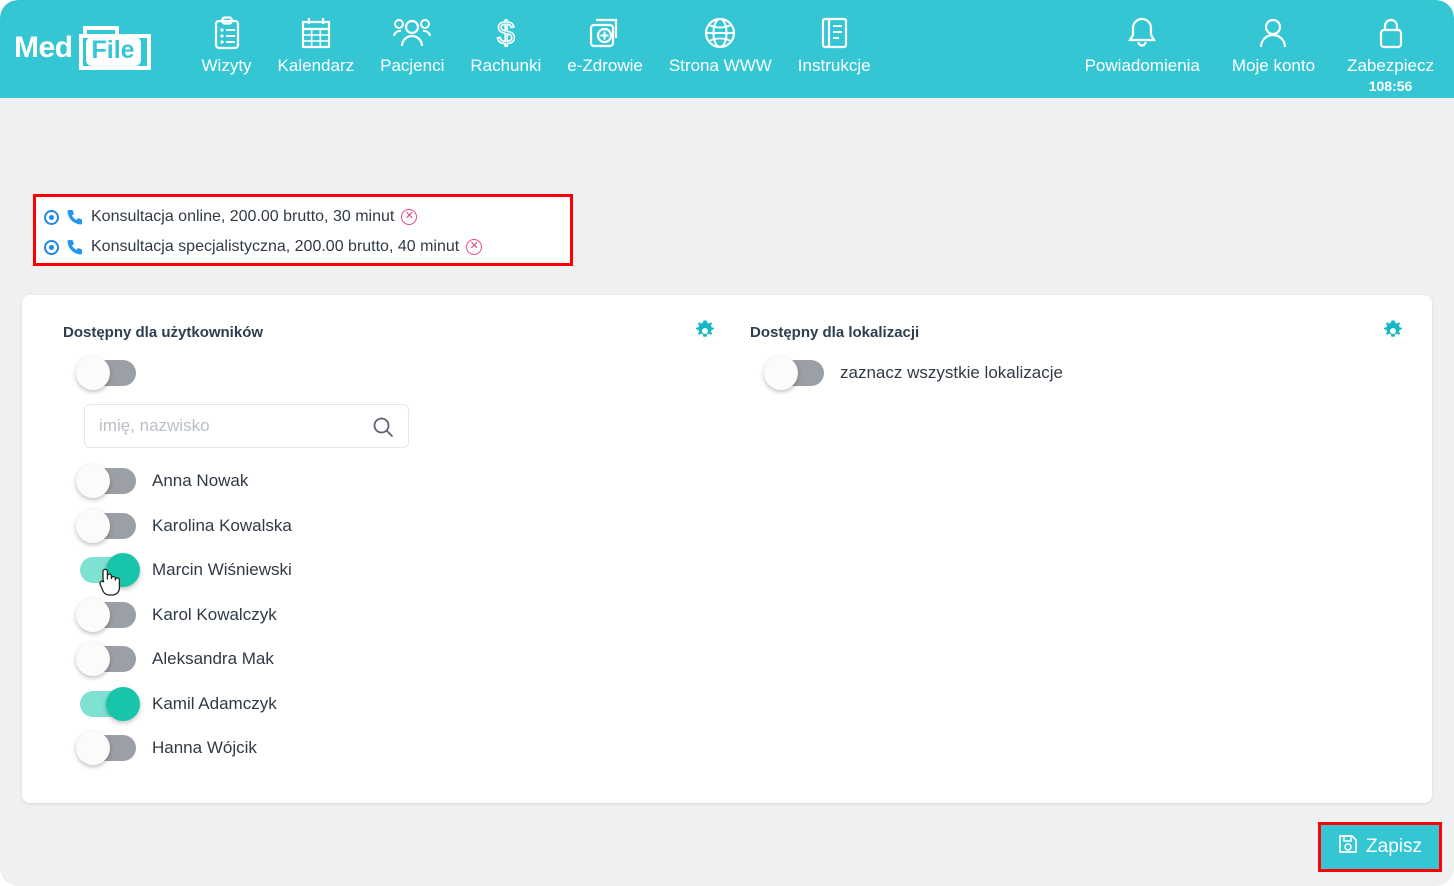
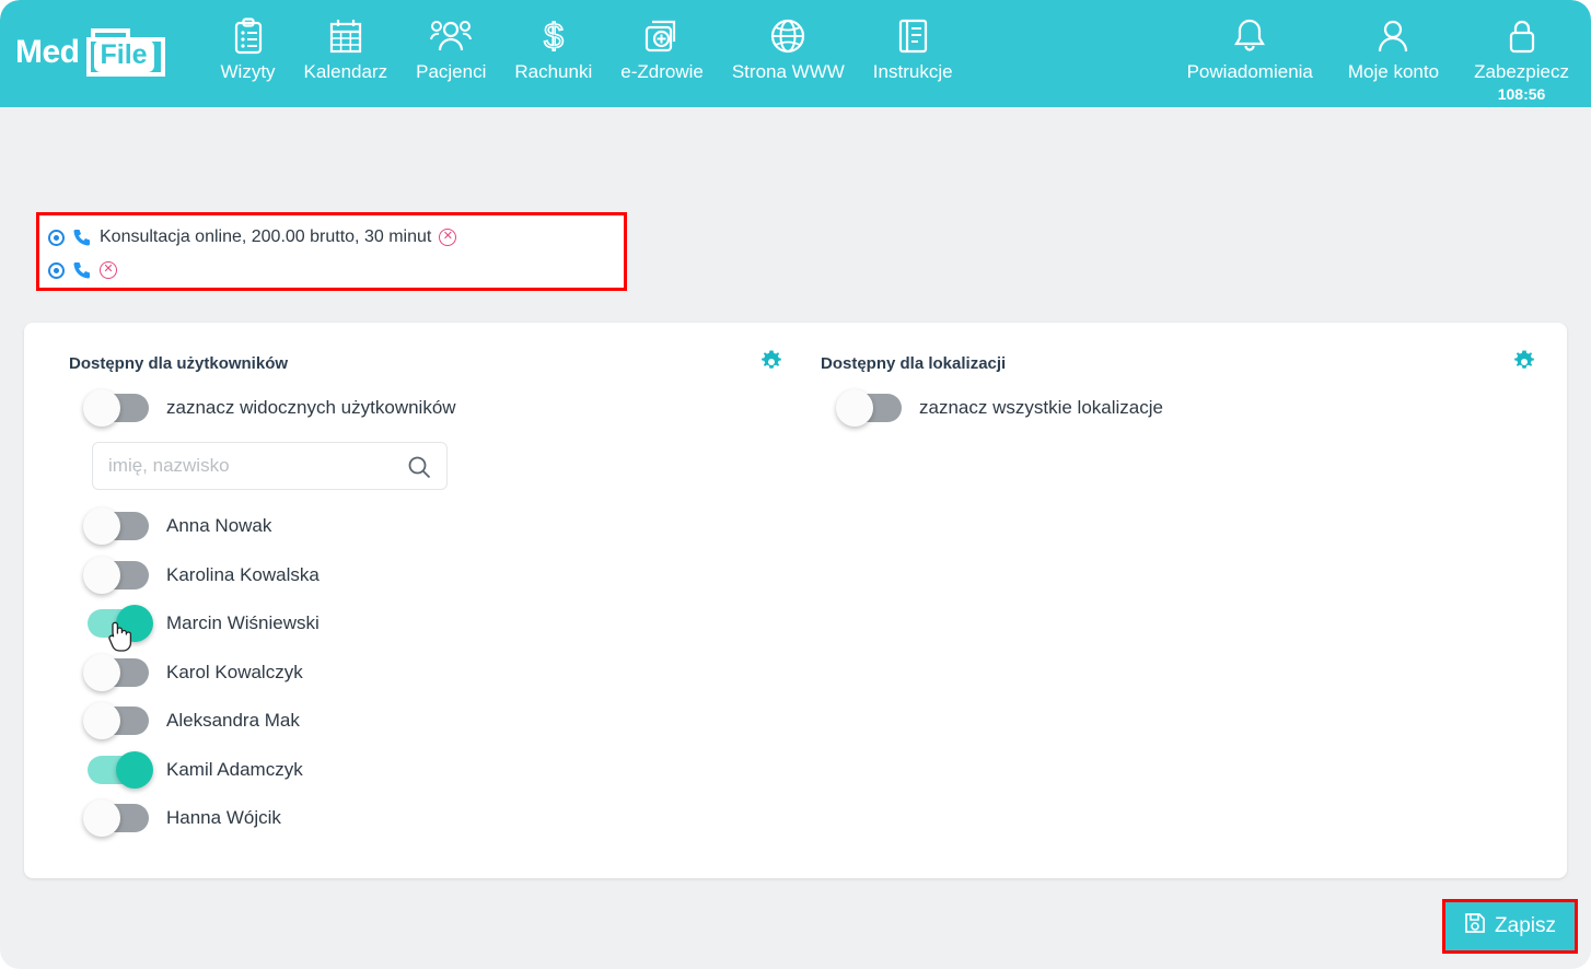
  Med
  File
  Wizyty
  Kalendarz
  Pacjenci
  $
  Rachunki
  e-Zdrowie
  Strona WWW
  Instrukcje
  Powiadomienia
  Moje konto
  Zabezpiecz
  108:56
  Konsultacja online, 200.00 brutto, 30 minut
  ✕
- Konsultacja specjalistyczna, 200.00 brutto, 40 minut
  ✕
  Dostępny dla użytkowników
+ zaznacz widocznych użytkowników
  imię, nazwisko
  Anna Nowak
  Karolina Kowalska
  Marcin Wiśniewski
  Karol Kowalczyk
  Aleksandra Mak
  Kamil Adamczyk
  Hanna Wójcik
  Dostępny dla lokalizacji
  zaznacz wszystkie lokalizacje
  Zapisz
